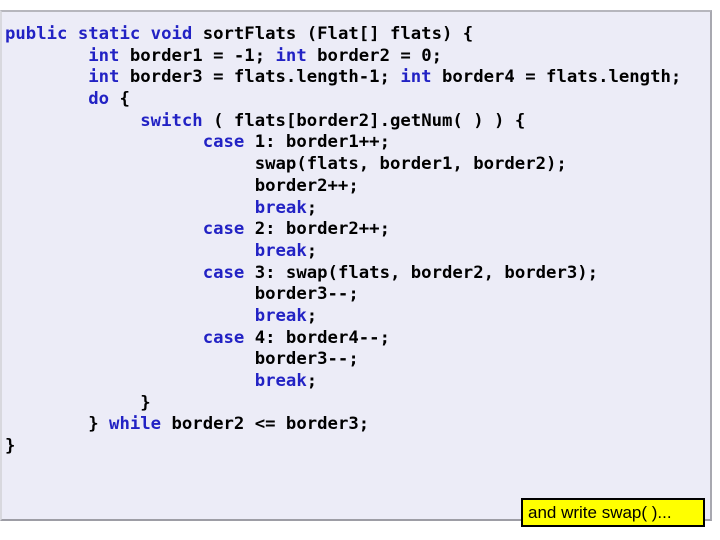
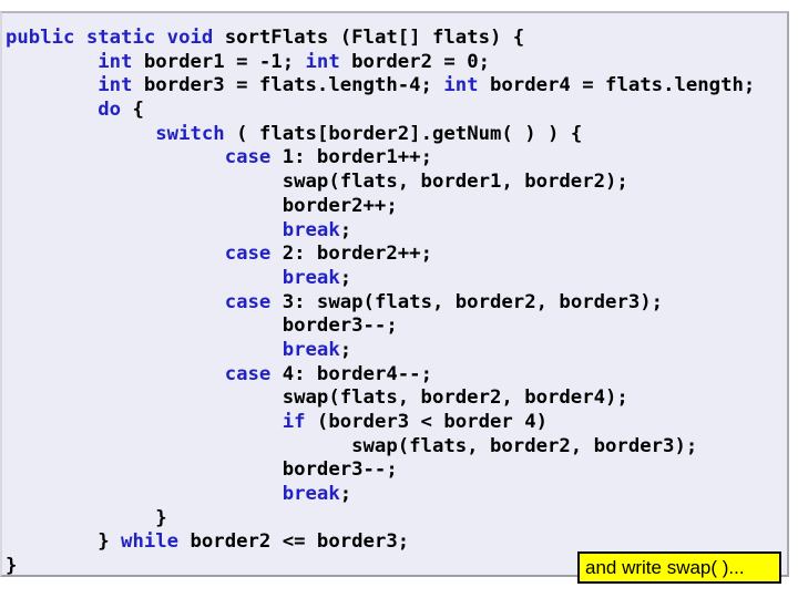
  public static void sortFlats (Flat[] flats) {
  int border1 = -1; int border2 = 0;
- int border3 = flats.length-1; int border4 = flats.length;
+ int border3 = flats.length-4; int border4 = flats.length;
  do {
  switch ( flats[border2].getNum( ) ) {
  case 1: border1++;
  swap(flats, border1, border2);
  border2++;
  break;
  case 2: border2++;
  break;
  case 3: swap(flats, border2, border3);
  border3--;
  break;
  case 4: border4--;
+ swap(flats, border2, border4);
+ if (border3 < border 4)
+ swap(flats, border2, border3);
  border3--;
  break;
  }
  } while border2 <= border3;
  }
  and write swap( )...
